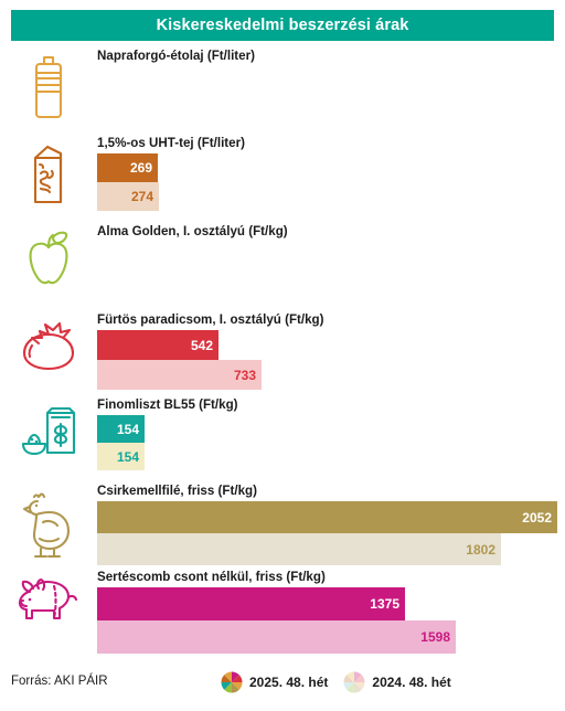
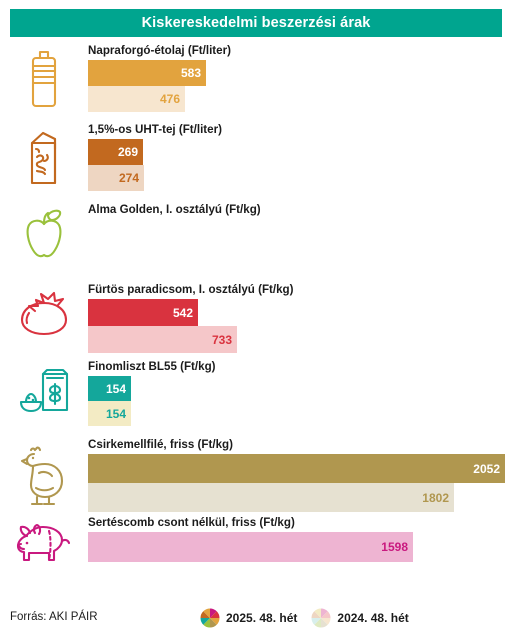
  Kiskereskedelmi beszerzési árak
  Napraforgó-étolaj (Ft/liter)
+ 583
+ 476
  1,5%-os UHT-tej (Ft/liter)
  269
  274
  Alma Golden, I. osztályú (Ft/kg)
  Fürtös paradicsom, I. osztályú (Ft/kg)
  542
  733
  Finomliszt BL55 (Ft/kg)
  154
  154
  Csirkemellfilé, friss (Ft/kg)
  2052
  1802
  Sertéscomb csont nélkül, friss (Ft/kg)
- 1375
  1598
  Forrás: AKI PÁIR
  2025. 48. hét
  2024. 48. hét
